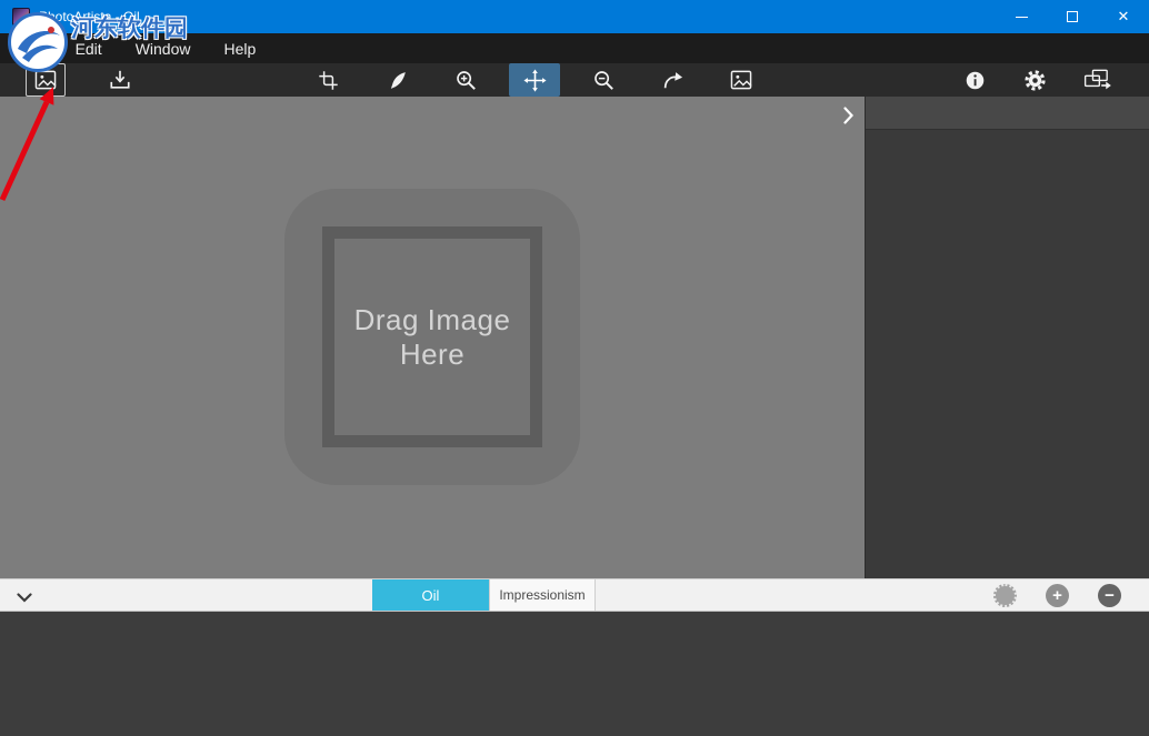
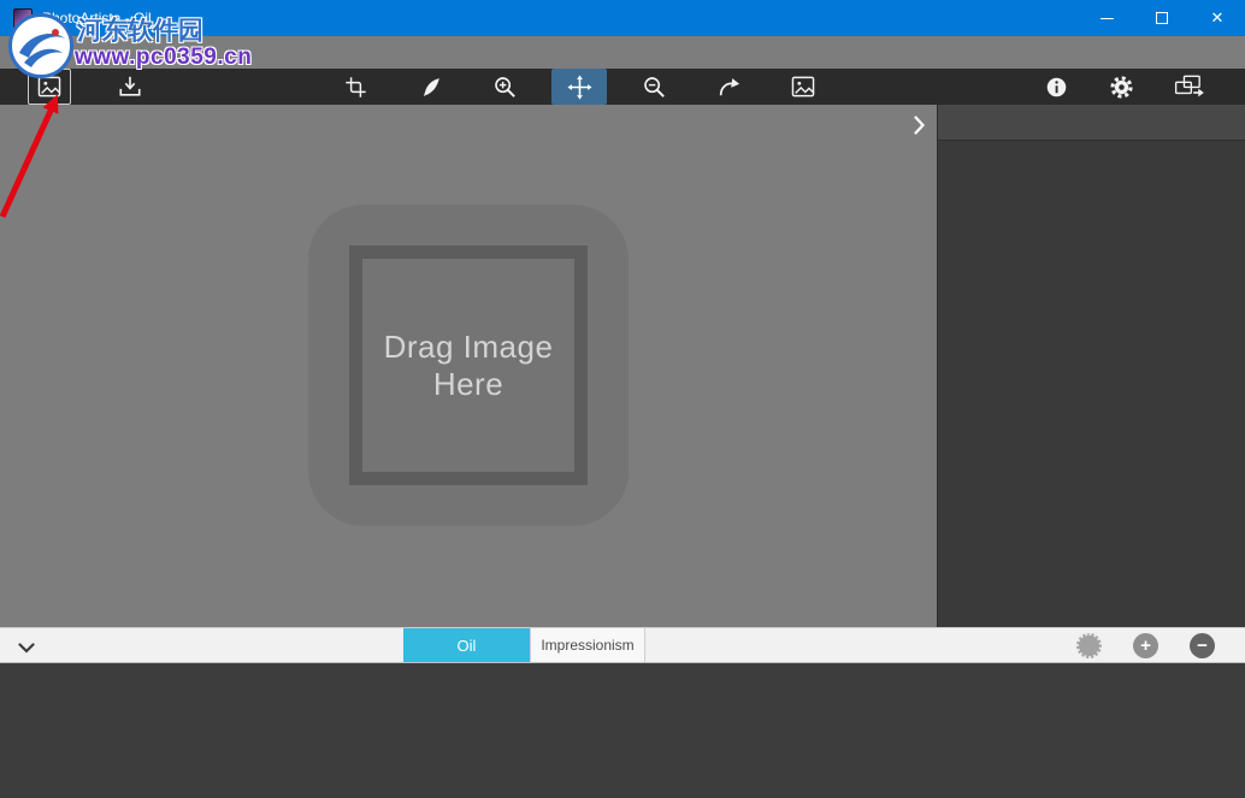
  otoArtista - Oil
  ✕
- Edit
- Window
- Help
  Drag Image Here
  Oil
  Impressionism
  +
  −
  河东软件园
+ www.pc0359.cn
